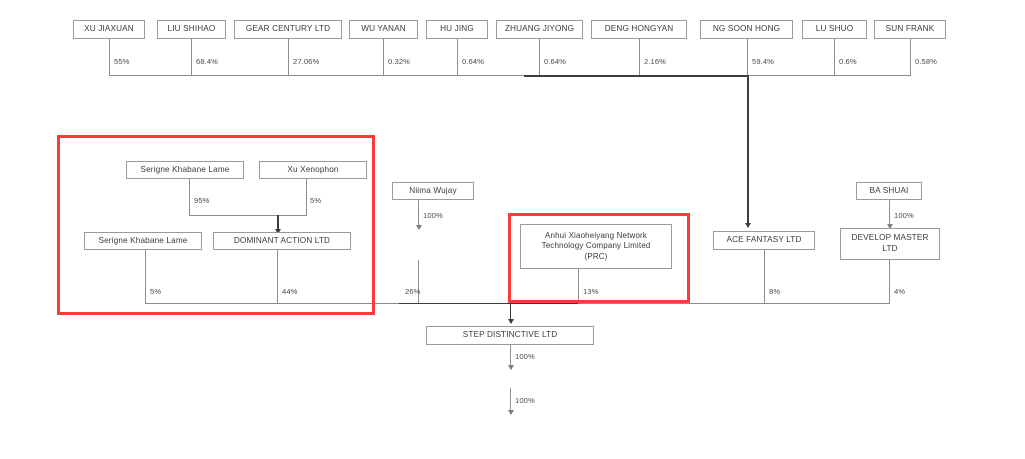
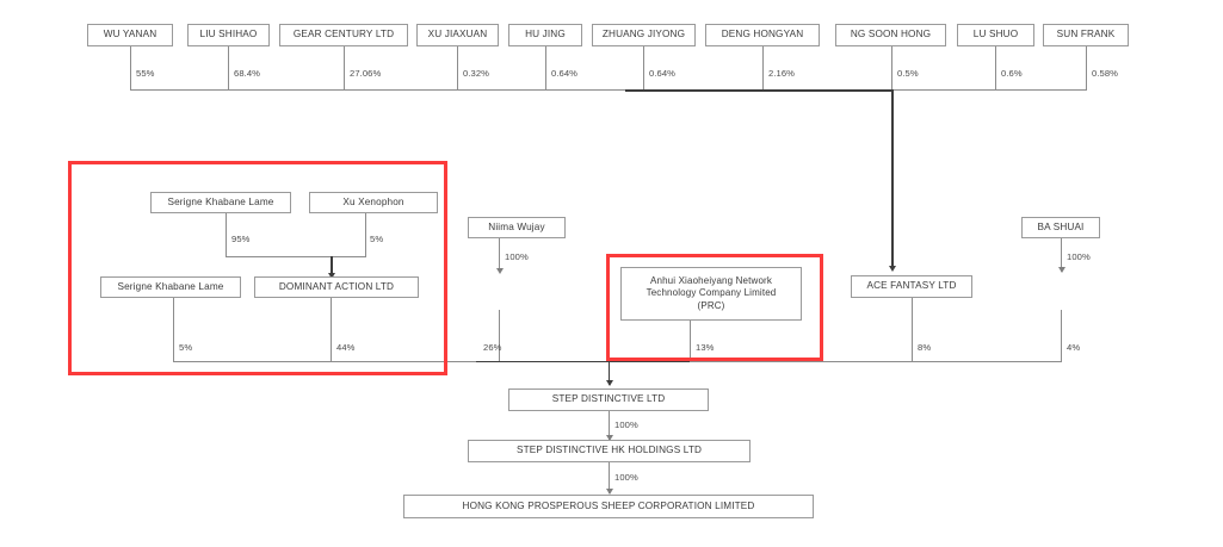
- XU JIAXUAN
+ WU YANAN
  LIU SHIHAO
  GEAR CENTURY LTD
- WU YANAN
+ XU JIAXUAN
  HU JING
  ZHUANG JIYONG
  DENG HONGYAN
  NG SOON HONG
  LU SHUO
  SUN FRANK
  55%
  68.4%
  27.06%
  0.32%
  0.64%
  0.64%
  2.16%
- 59.4%
+ 0.5%
  0.6%
  0.58%
  Serigne Khabane Lame
  Xu Xenophon
  Niima Wujay
  BA SHUAI
  95%
  5%
  100%
  100%
  Serigne Khabane Lame
  DOMINANT ACTION LTD
  Anhui Xiaoheiyang Network
  Technology Company Limited
  (PRC)
  ACE FANTASY LTD
- DEVELOP MASTER
- LTD
  5%
  44%
  26%
  13%
  8%
  4%
  STEP DISTINCTIVE LTD
  100%
+ STEP DISTINCTIVE HK HOLDINGS LTD
  100%
+ HONG KONG PROSPEROUS SHEEP CORPORATION LIMITED
